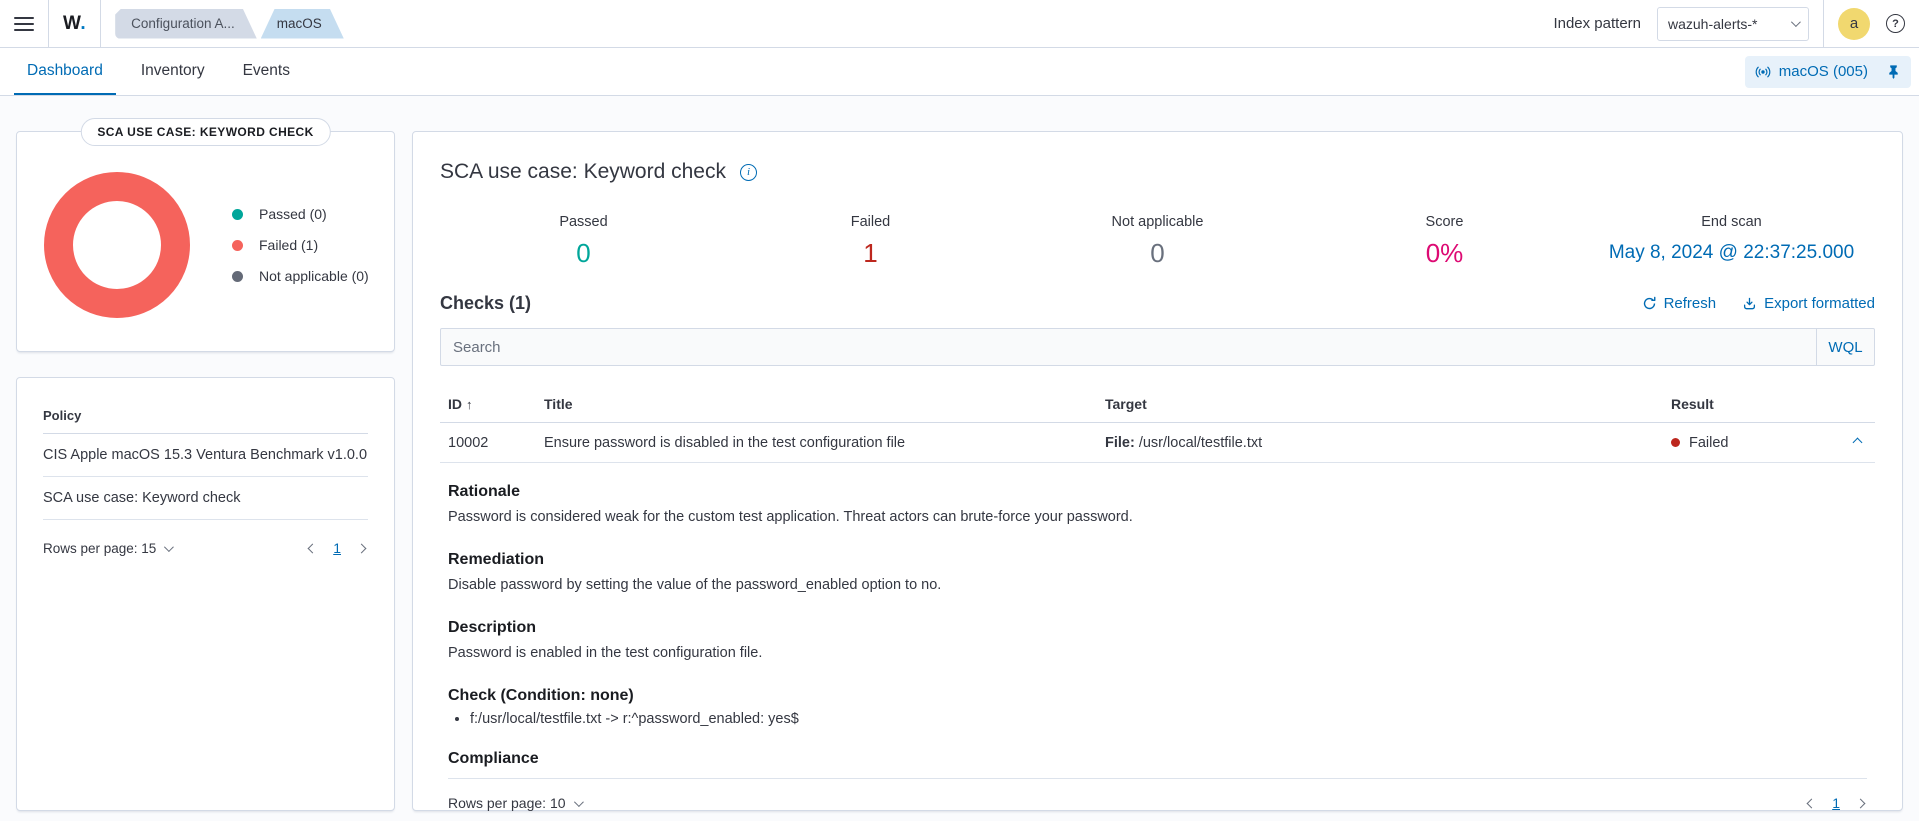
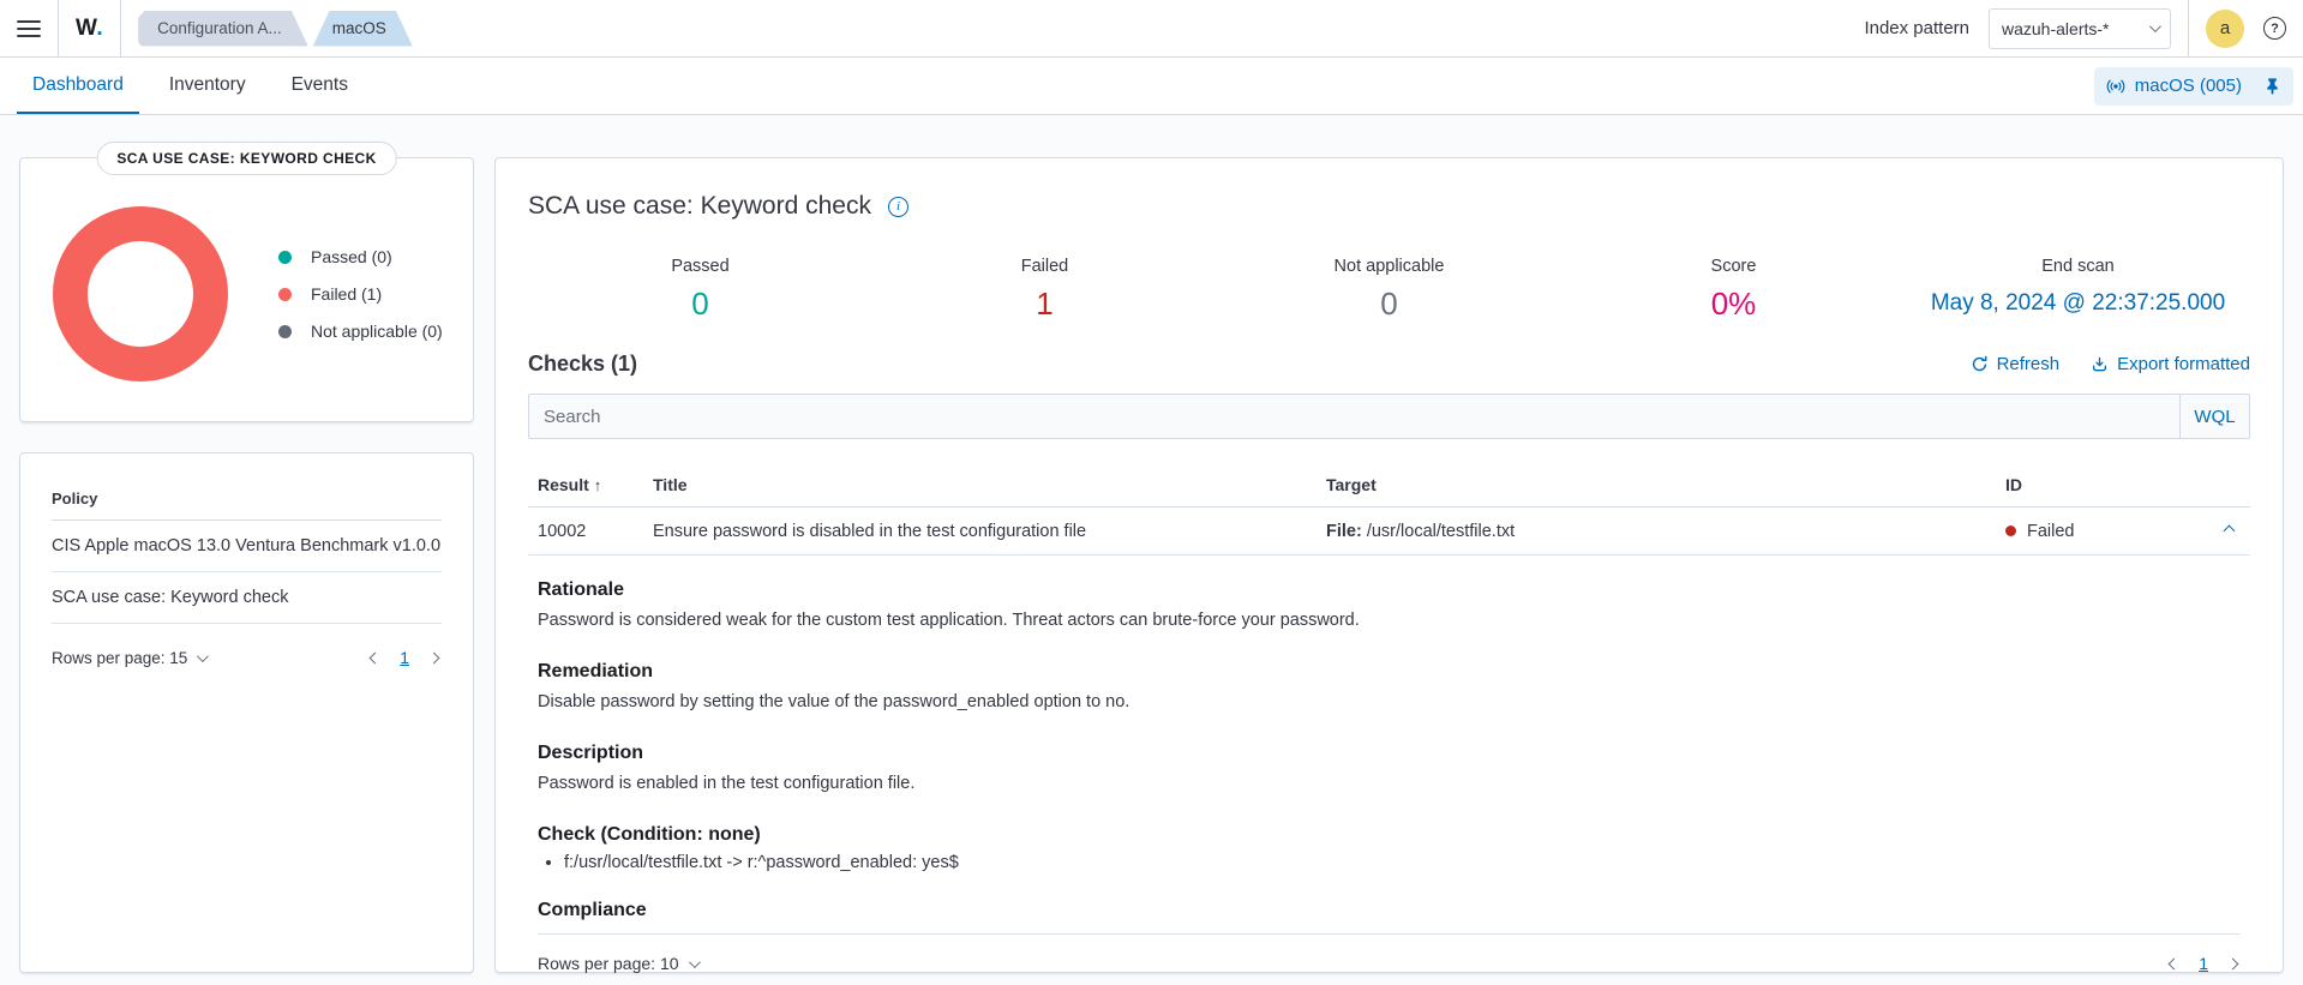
  W.
  Configuration A...
  macOS
  Index pattern
  wazuh-alerts-*
  a
  ?
  Dashboard
  Inventory
  Events
  macOS (005)
  SCA USE CASE: KEYWORD CHECK
  Passed (0)
  Failed (1)
  Not applicable (0)
  Policy
- CIS Apple macOS 15.3 Ventura Benchmark v1.0.0
+ CIS Apple macOS 13.0 Ventura Benchmark v1.0.0
  SCA use case: Keyword check
  Rows per page: 15
  1
  SCA use case: Keyword check
  i
  Passed
  0
  Failed
  1
  Not applicable
  0
  Score
  0%
  End scan
  May 8, 2024 @ 22:37:25.000
  Checks (1)
  Refresh
  Export formatted
  Search
  WQL
- ID ↑
+ Result ↑
  Title
  Target
- Result
+ ID
  10002
  Ensure password is disabled in the test configuration file
  File: /usr/local/testfile.txt
  Failed
  Rationale
  Password is considered weak for the custom test application. Threat actors can brute-force your password.
  Remediation
  Disable password by setting the value of the password_enabled option to no.
  Description
  Password is enabled in the test configuration file.
  Check (Condition: none)
  f:/usr/local/testfile.txt -> r:^password_enabled: yes$
  Compliance
  Rows per page: 10
  1
